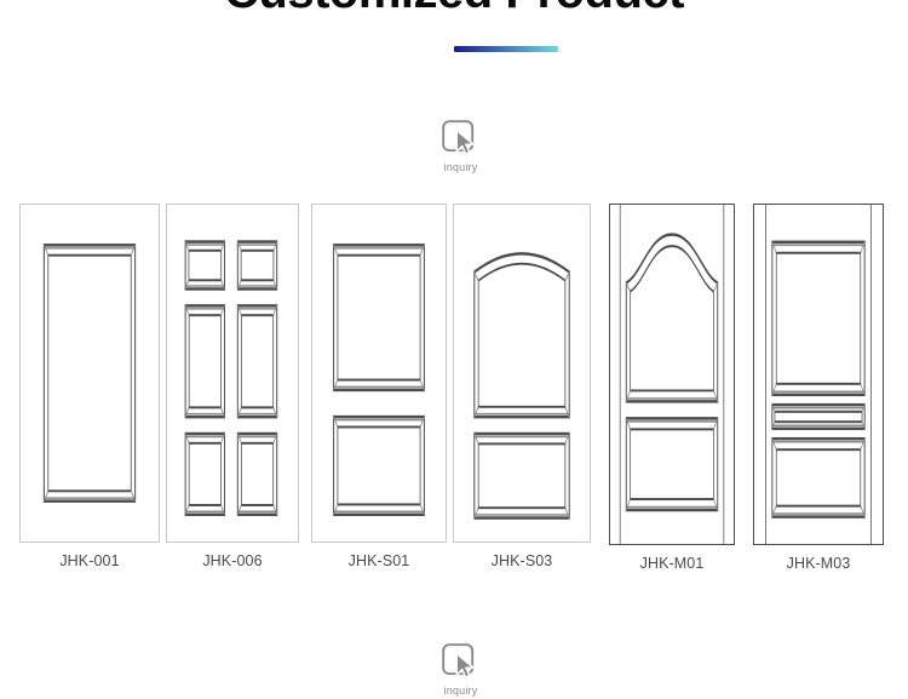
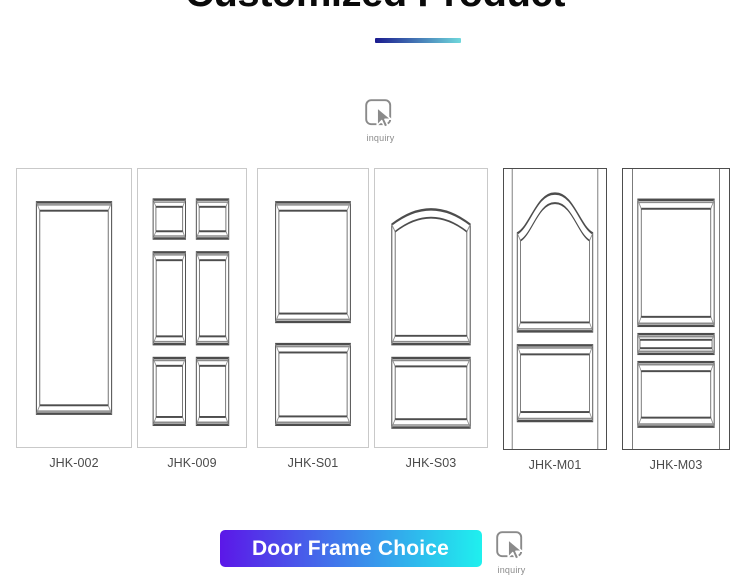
  inquiry
- JHK-001
+ JHK-002
- JHK-006
+ JHK-009
  JHK-S01
  JHK-S03
  JHK-M01
  JHK-M03
+ Door Frame Choice
  inquiry
